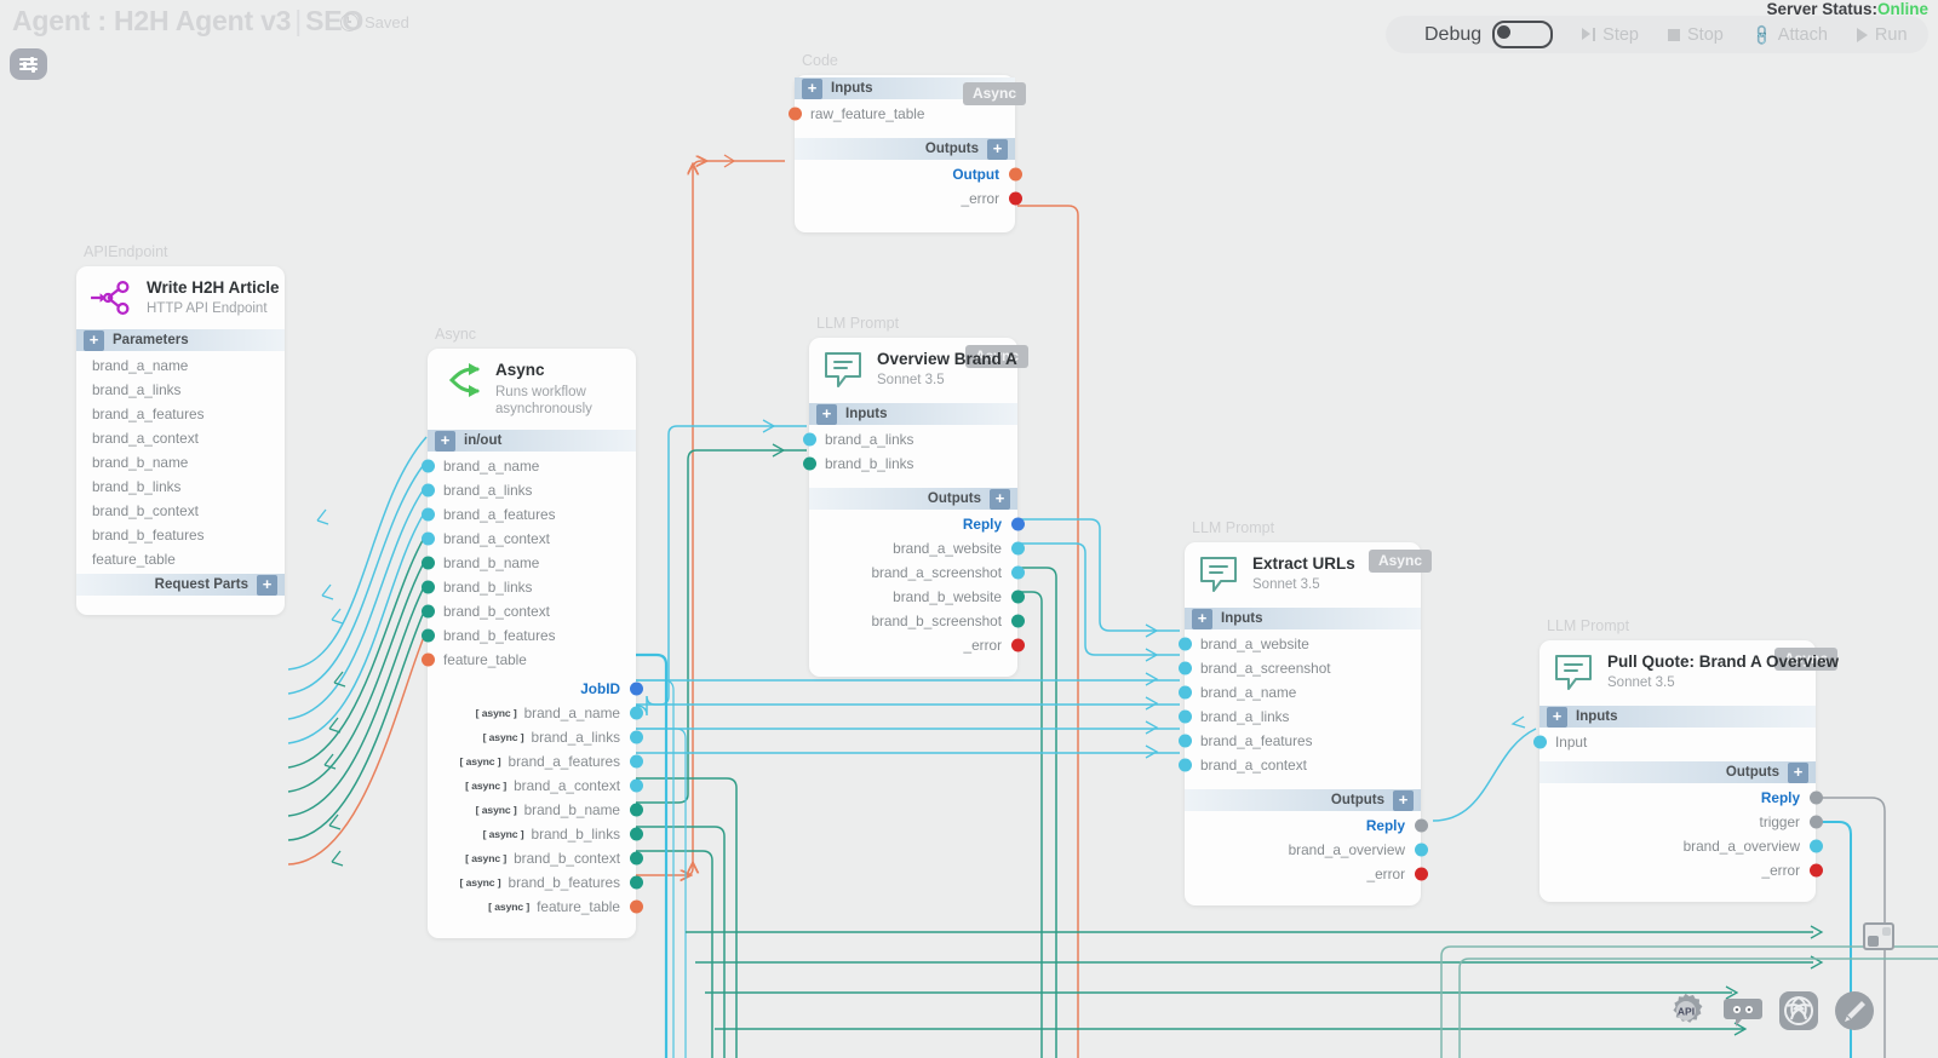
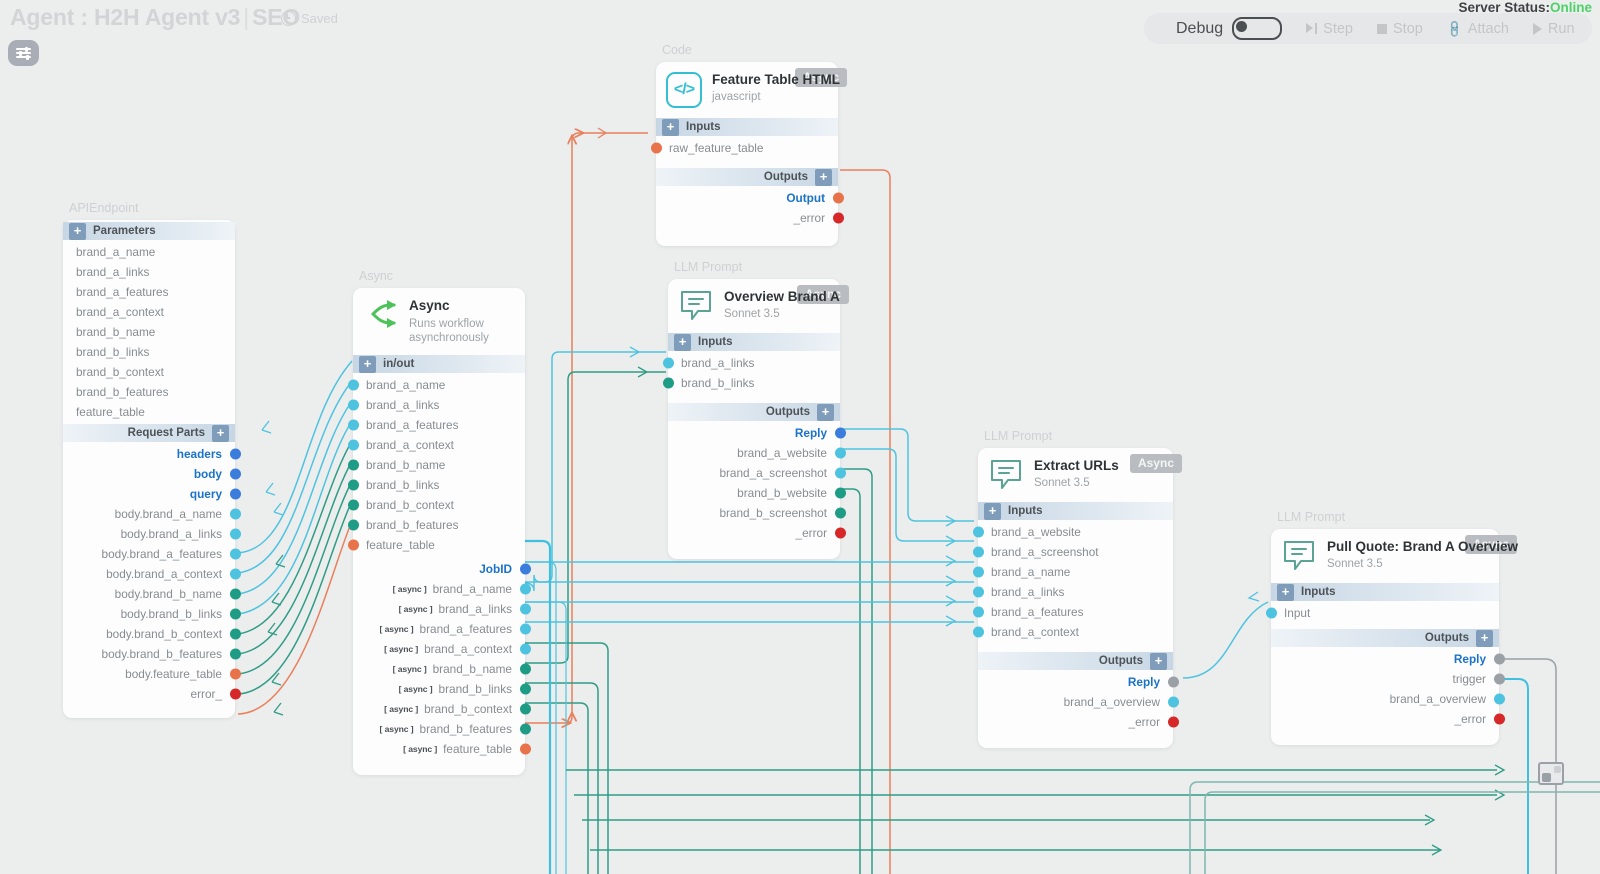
  APIEndpoint
- Write H2H Article
- HTTP API Endpoint
  +
  Parameters
  brand_a_name
  brand_a_links
  brand_a_features
  brand_a_context
  brand_b_name
  brand_b_links
  brand_b_context
  brand_b_features
  feature_table
  Request Parts
  +
+ headers
+ body
+ query
+ body.brand_a_name
+ body.brand_a_links
+ body.brand_a_features
+ body.brand_a_context
+ body.brand_b_name
+ body.brand_b_links
+ body.brand_b_context
+ body.brand_b_features
+ body.feature_table
+ error_
  Async
  Async
  Runs workflow asynchronously
  +
  in/out
  brand_a_name
  brand_a_links
  brand_a_features
  brand_a_context
  brand_b_name
  brand_b_links
  brand_b_context
  brand_b_features
  feature_table
  JobID
  [ async ]
  brand_a_name
  [ async ]
  brand_a_links
  [ async ]
  brand_a_features
  [ async ]
  brand_a_context
  [ async ]
  brand_b_name
  [ async ]
  brand_b_links
  [ async ]
  brand_b_context
  [ async ]
  brand_b_features
  [ async ]
  feature_table
  Code
  Async
+ </>
+ Feature Table HTML
+ javascript
  +
  Inputs
  raw_feature_table
  Outputs
  +
  Output
  _error
  LLM Prompt
  Async
  Overview Brand A
  Sonnet 3.5
  +
  Inputs
  brand_a_links
  brand_b_links
  Outputs
  +
  Reply
  brand_a_website
  brand_a_screenshot
  brand_b_website
  brand_b_screenshot
  _error
  LLM Prompt
  Async
  Extract URLs
  Sonnet 3.5
  +
  Inputs
  brand_a_website
  brand_a_screenshot
  brand_a_name
  brand_a_links
  brand_a_features
  brand_a_context
  Outputs
  +
  Reply
  brand_a_overview
  _error
  LLM Prompt
  Async
  Pull Quote: Brand A Overview
  Sonnet 3.5
  +
  Inputs
  Input
  Outputs
  +
  Reply
  trigger
  brand_a_overview
  _error
- API
  Agent : H2H Agent v3 SE
  Saved
  Server Status:Online
  Debug
  Step
  Stop
  Attach
  Run
